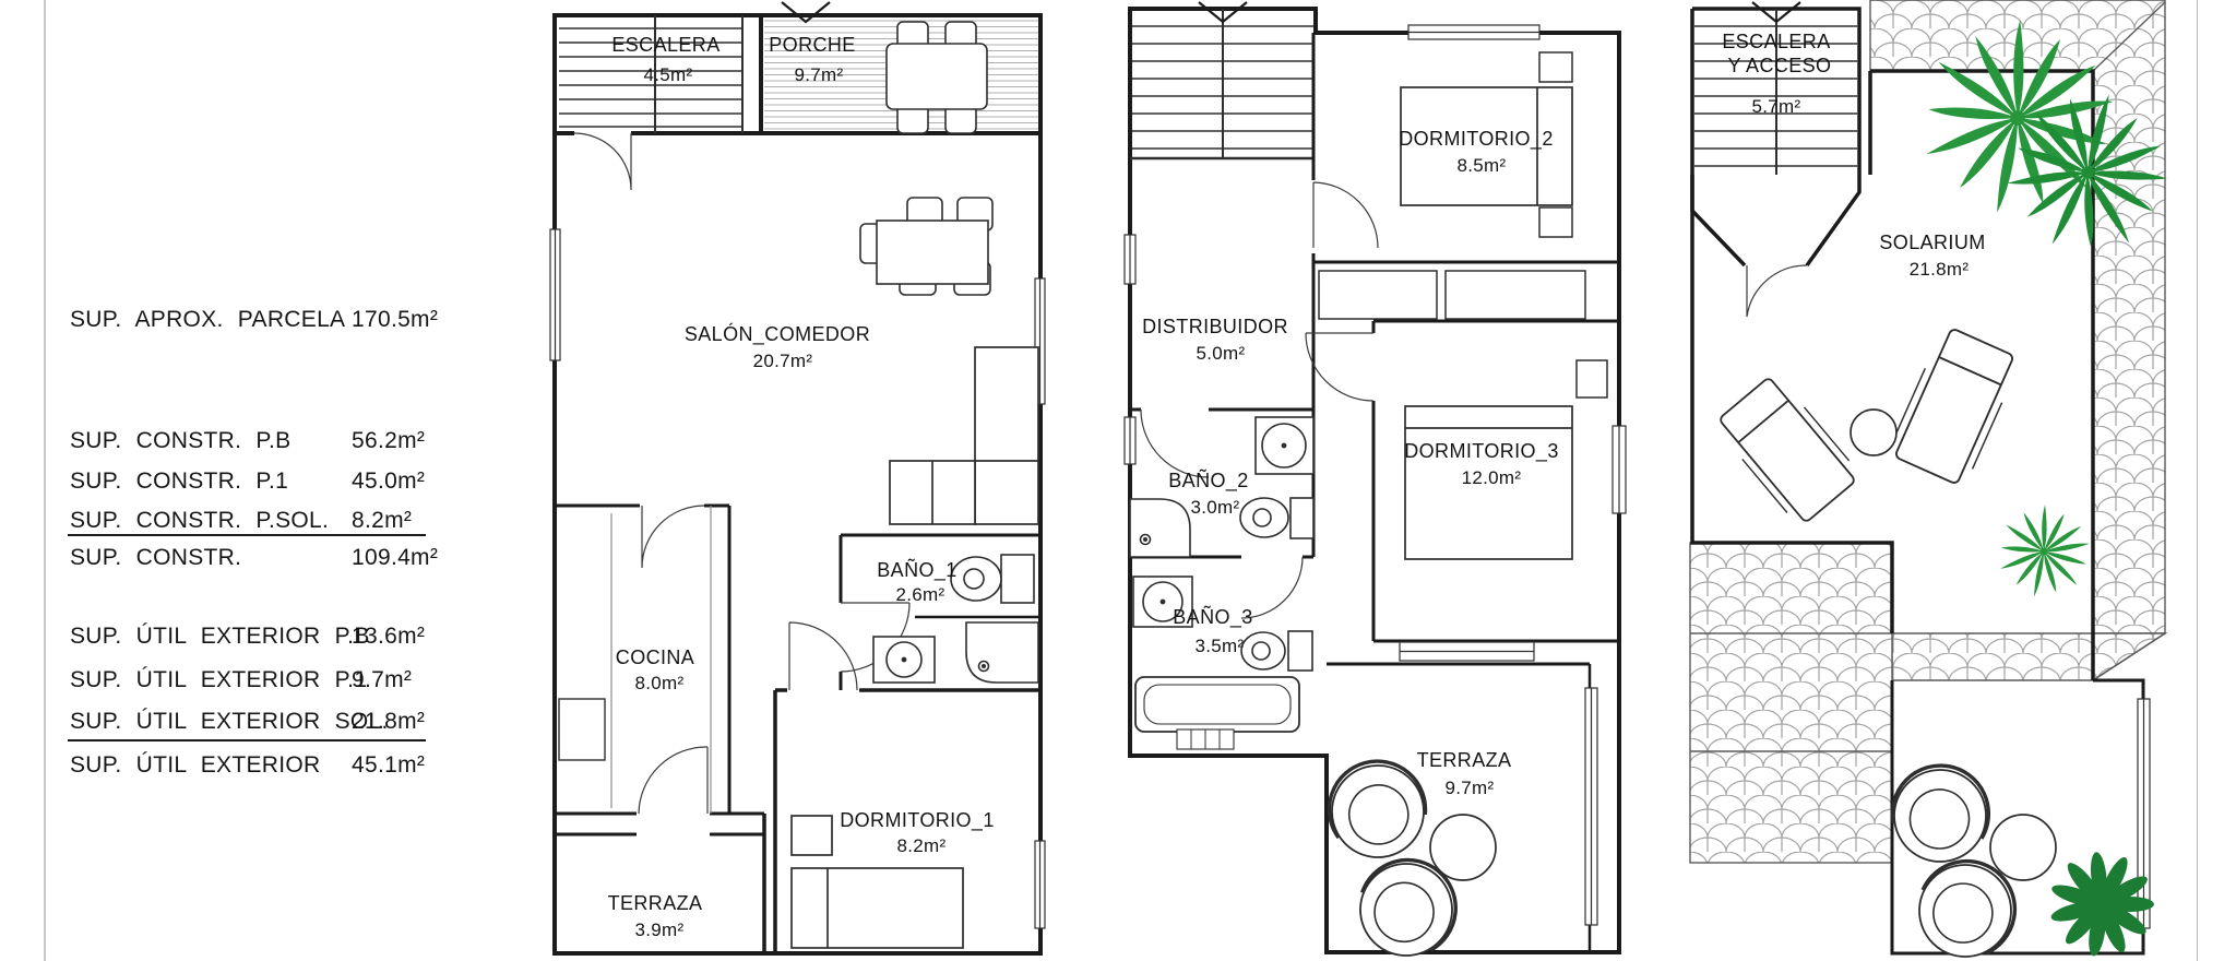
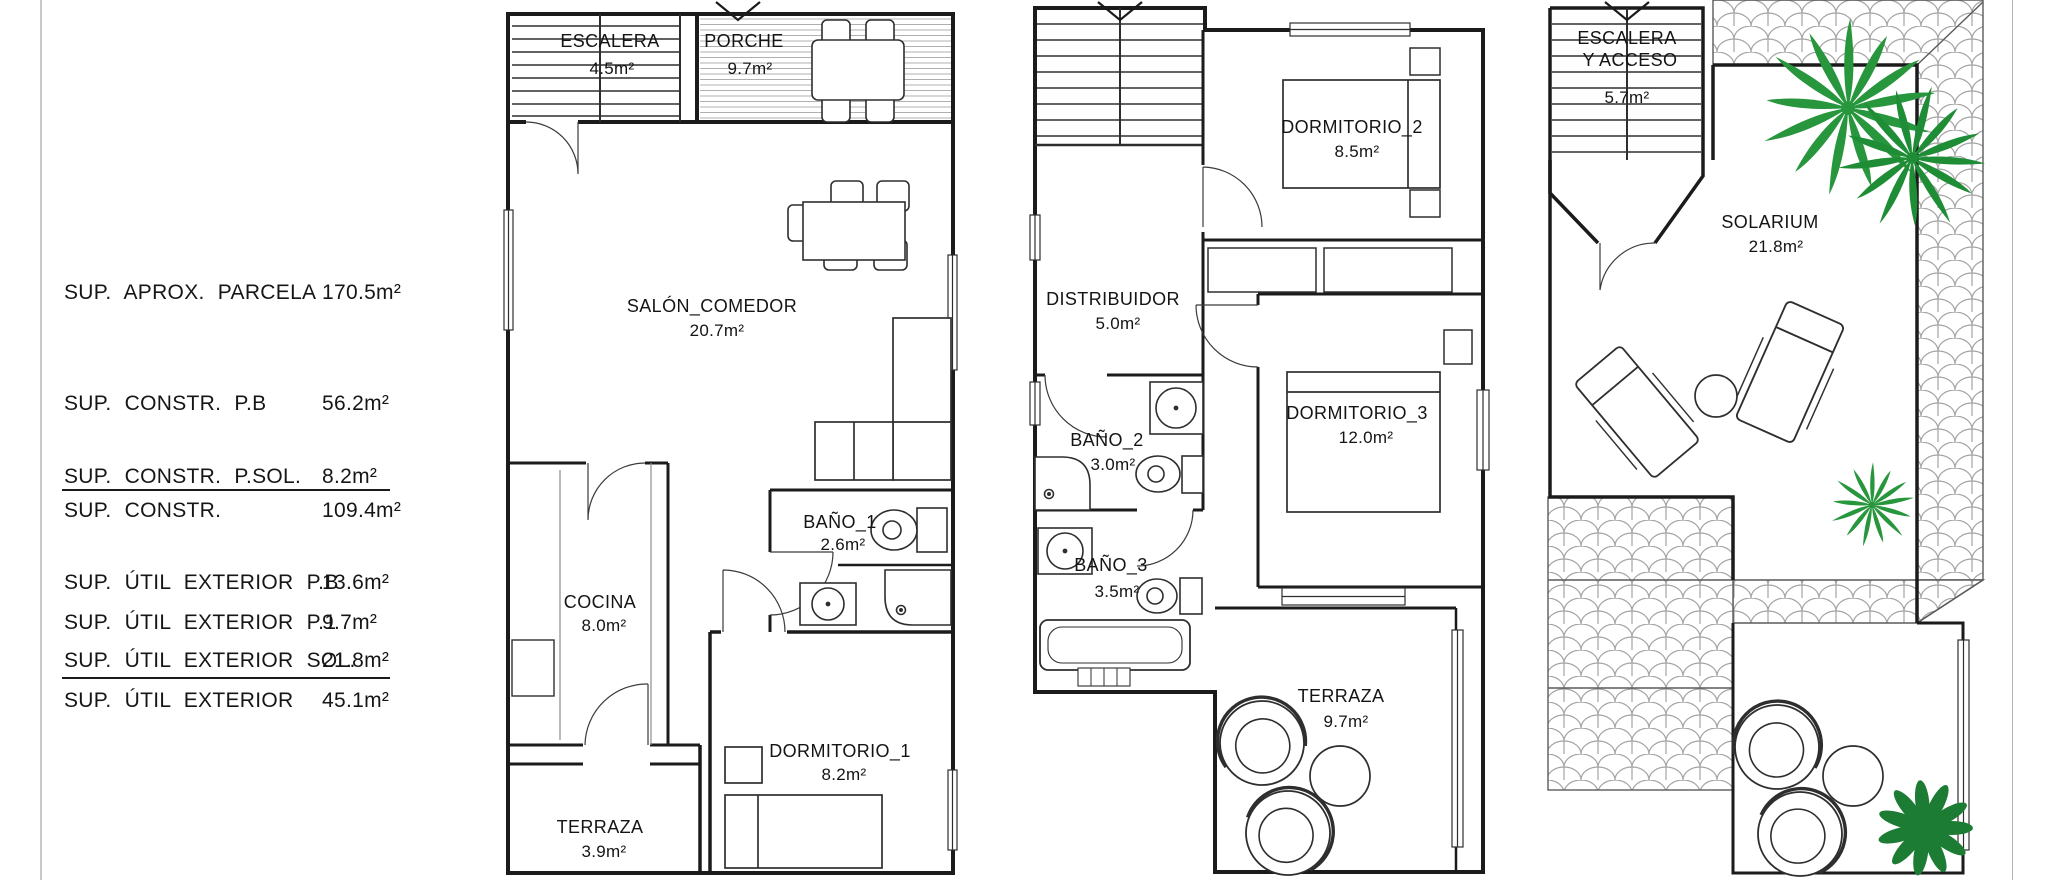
  SUP. APROX. PARCELA
  170.5m²
  SUP. CONSTR. P.B
  56.2m²
- SUP. CONSTR. P.1
- 45.0m²
  SUP. CONSTR. P.SOL.
  8.2m²
  SUP. CONSTR.
  109.4m²
  SUP. ÚTIL EXTERIOR P.B
  13.6m²
  SUP. ÚTIL EXTERIOR P.1
  9.7m²
  SUP. ÚTIL EXTERIOR SOL.
  21.8m²
  SUP. ÚTIL EXTERIOR
  45.1m²
  ESCALERA
  4.5m²
  PORCHE
  9.7m²
  SALÓN_COMEDOR
  20.7m²
  BAÑO_1
  2.6m²
  COCINA
  8.0m²
  DORMITORIO_1
  8.2m²
  TERRAZA
  3.9m²
  DORMITORIO_2
  8.5m²
  DISTRIBUIDOR
  5.0m²
  BAÑO_2
  3.0m²
  DORMITORIO_3
  12.0m²
  BAÑO_3
  3.5m²
  TERRAZA
  9.7m²
  ESCALERA
  Y ACCESO
  5.7m²
  SOLARIUM
  21.8m²
